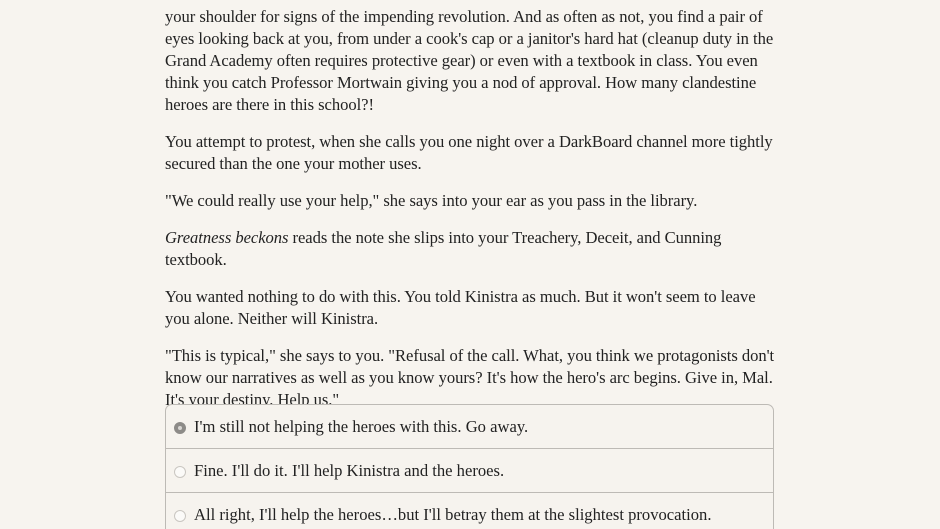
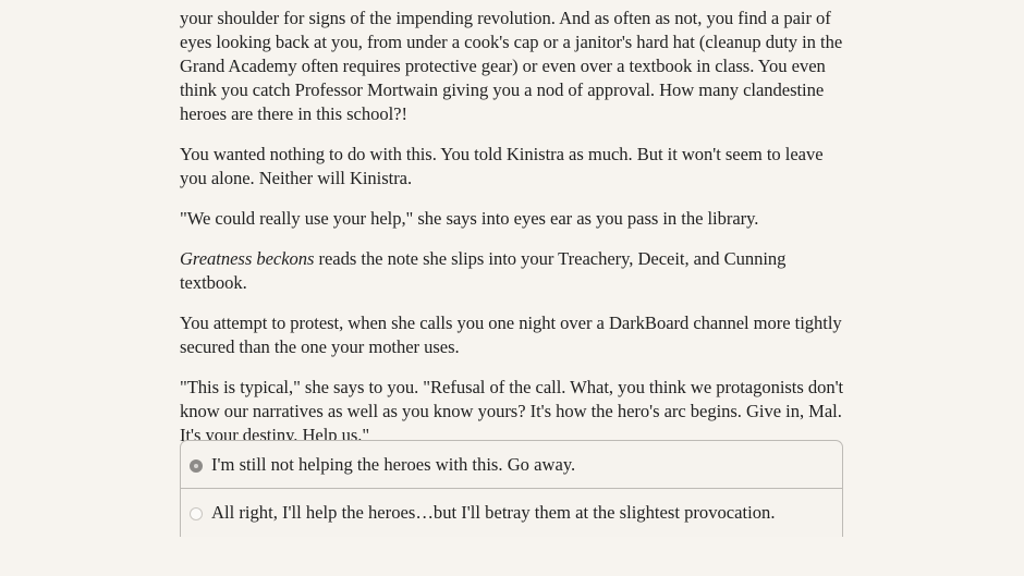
- your shoulder for signs of the impending revolution. And as often as not, you find a pair of eyes looking back at you, from under a cook's cap or a janitor's hard hat (cleanup duty in the Grand Academy often requires protective gear) or even with a textbook in class. You even think you catch Professor Mortwain giving you a nod of approval. How many clandestine heroes are there in this school?!
+ your shoulder for signs of the impending revolution. And as often as not, you find a pair of eyes looking back at you, from under a cook's cap or a janitor's hard hat (cleanup duty in the Grand Academy often requires protective gear) or even over a textbook in class. You even think you catch Professor Mortwain giving you a nod of approval. How many clandestine heroes are there in this school?!
- You attempt to protest, when she calls you one night over a DarkBoard channel more tightly secured than the one your mother uses.
+ You wanted nothing to do with this. You told Kinistra as much. But it won't seem to leave you alone. Neither will Kinistra.
- "We could really use your help," she says into your ear as you pass in the library.
+ "We could really use your help," she says into eyes ear as you pass in the library.
  Greatness beckons reads the note she slips into your Treachery, Deceit, and Cunning textbook.
- You wanted nothing to do with this. You told Kinistra as much. But it won't seem to leave you alone. Neither will Kinistra.
+ You attempt to protest, when she calls you one night over a DarkBoard channel more tightly secured than the one your mother uses.
  "This is typical," she says to you. "Refusal of the call. What, you think we protagonists don't know our narratives as well as you know yours? It's how the hero's arc begins. Give in, Mal. It's your destiny. Help us."
  I'm still not helping the heroes with this. Go away.
- Fine. I'll do it. I'll help Kinistra and the heroes.
  All right, I'll help the heroes…but I'll betray them at the slightest provocation.
